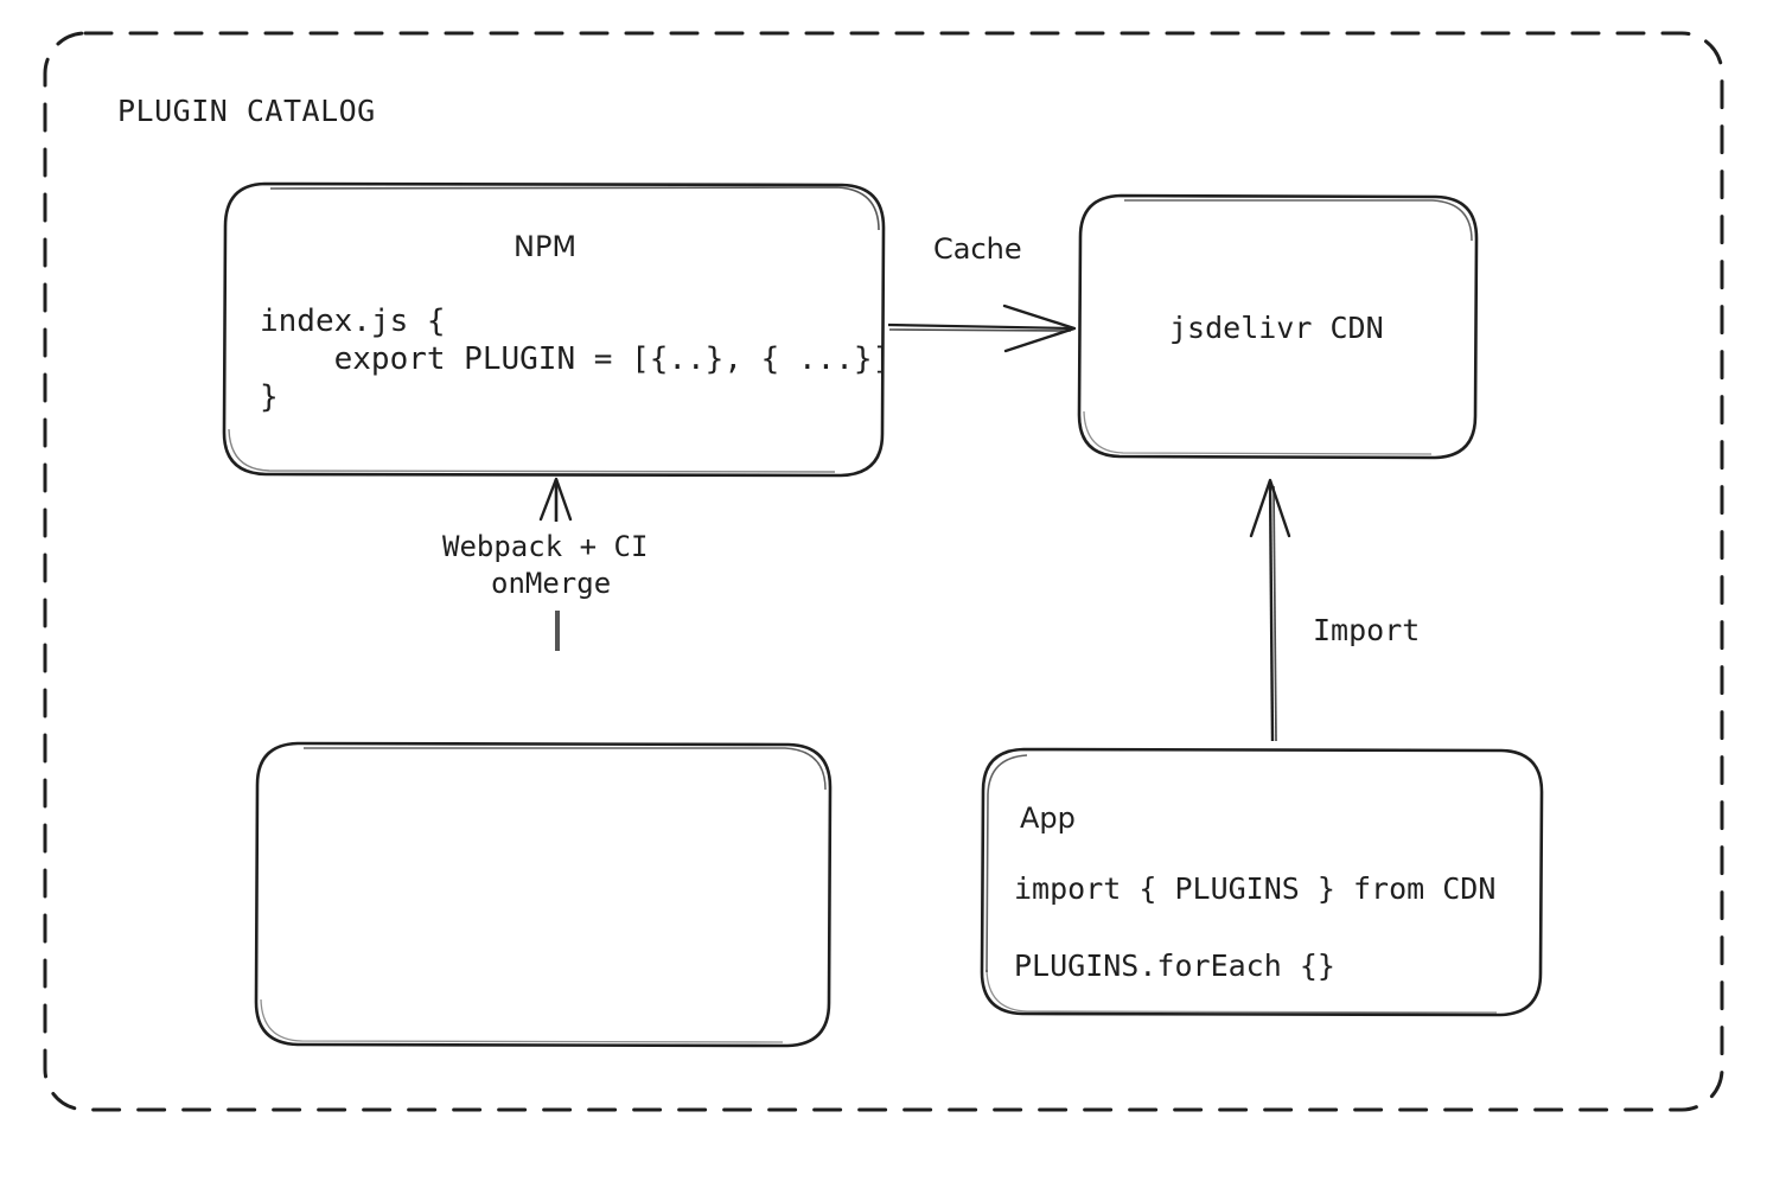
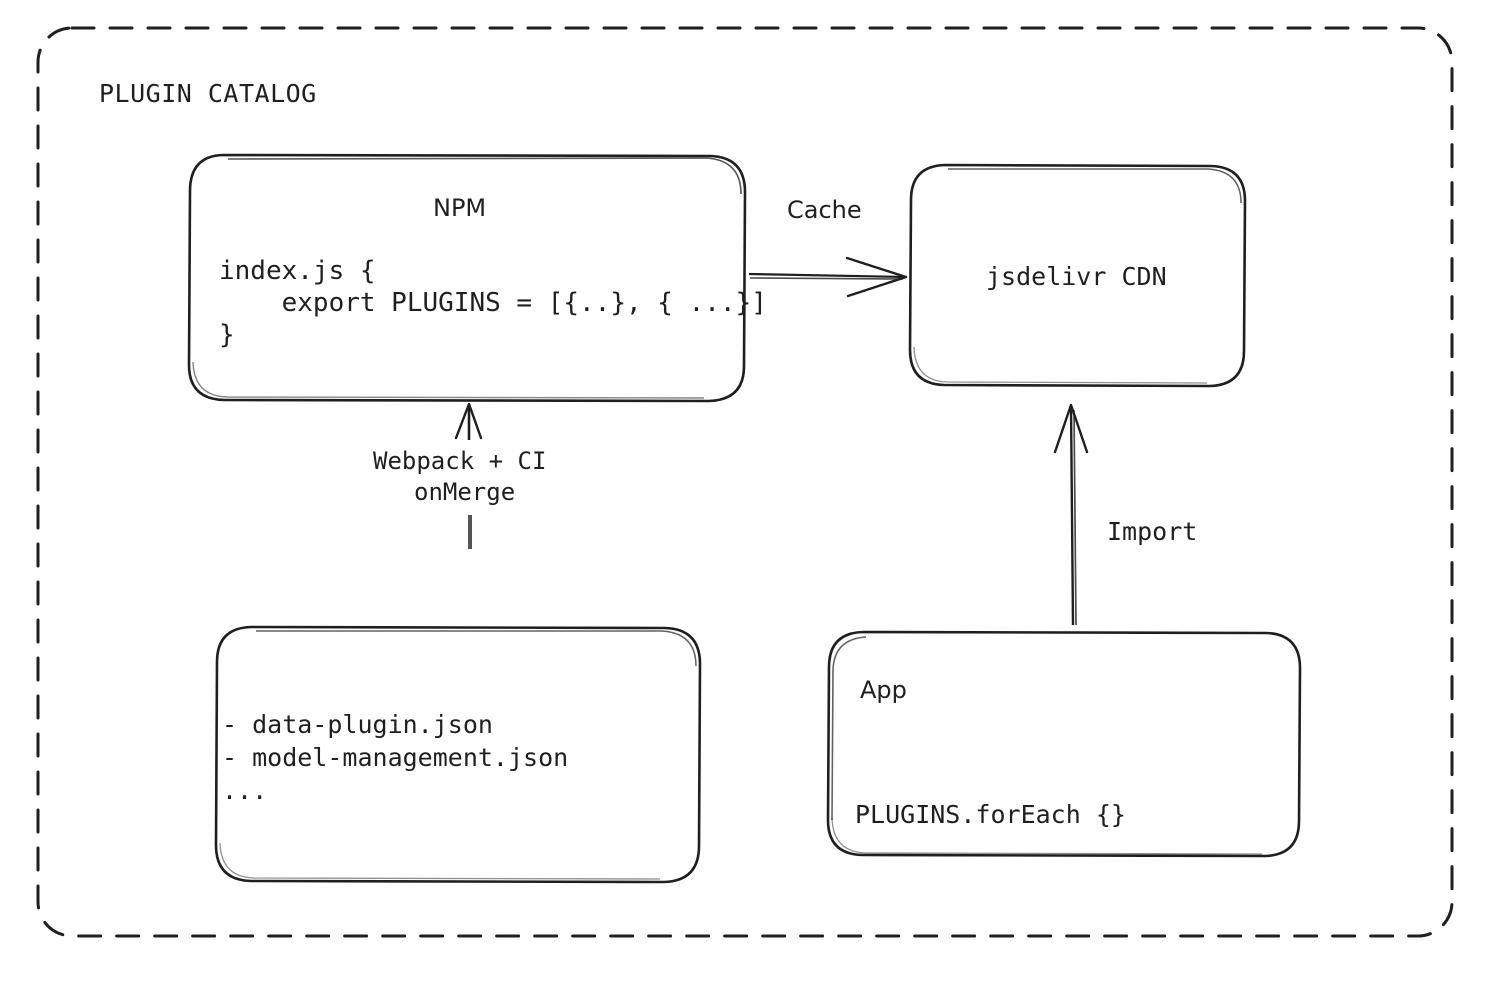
  PLUGIN CATALOG
  NPM
  index.js {
- export PLUGIN = [{..}, { ...}]
+ export PLUGINS = [{..}, { ...}]
  }
  jsdelivr CDN
  Cache
  Webpack + CI
  onMerge
+ - data-plugin.json
+ - model-management.json
+ ...
  App
- import { PLUGINS } from CDN
  PLUGINS.forEach {}
  Import
